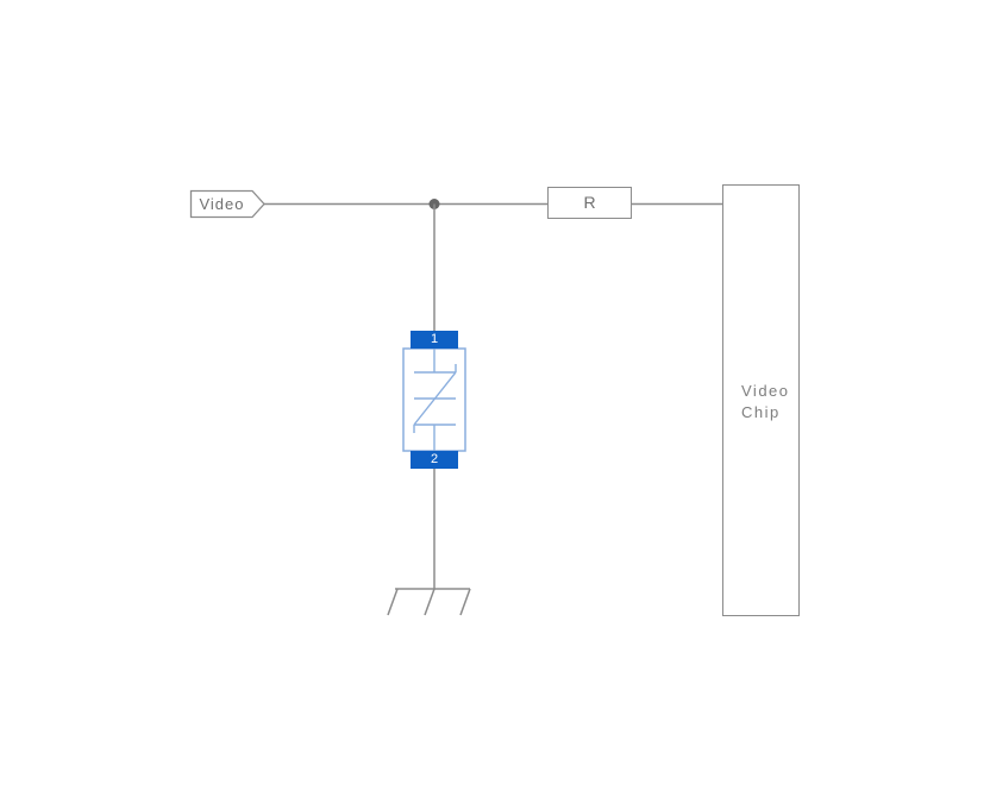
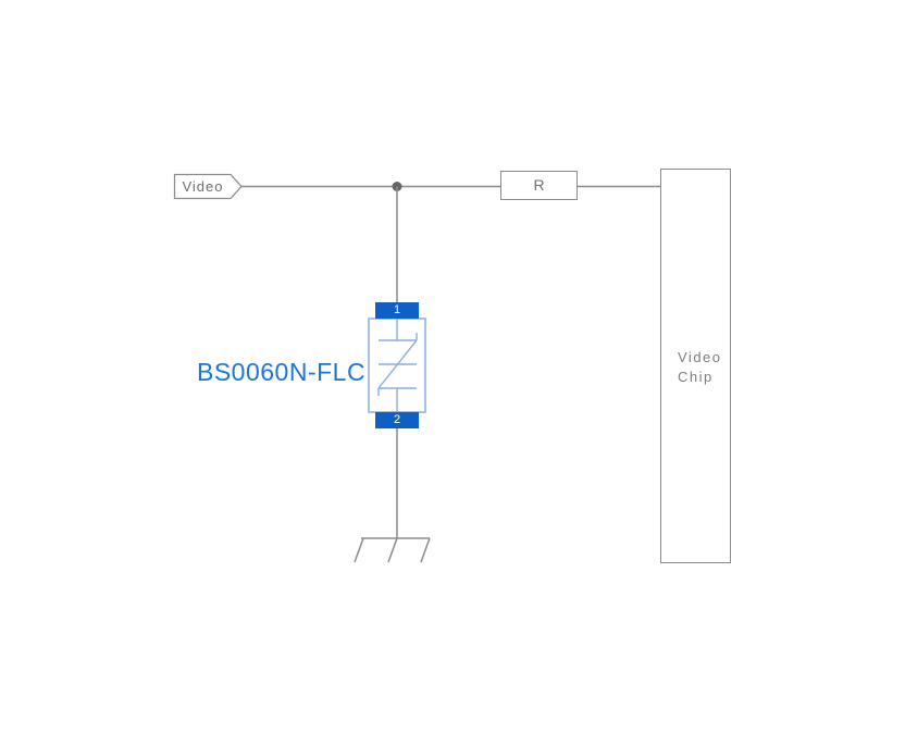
  Video
  R
  Video
  Chip
  1
  2
+ BS0060N-FLC
